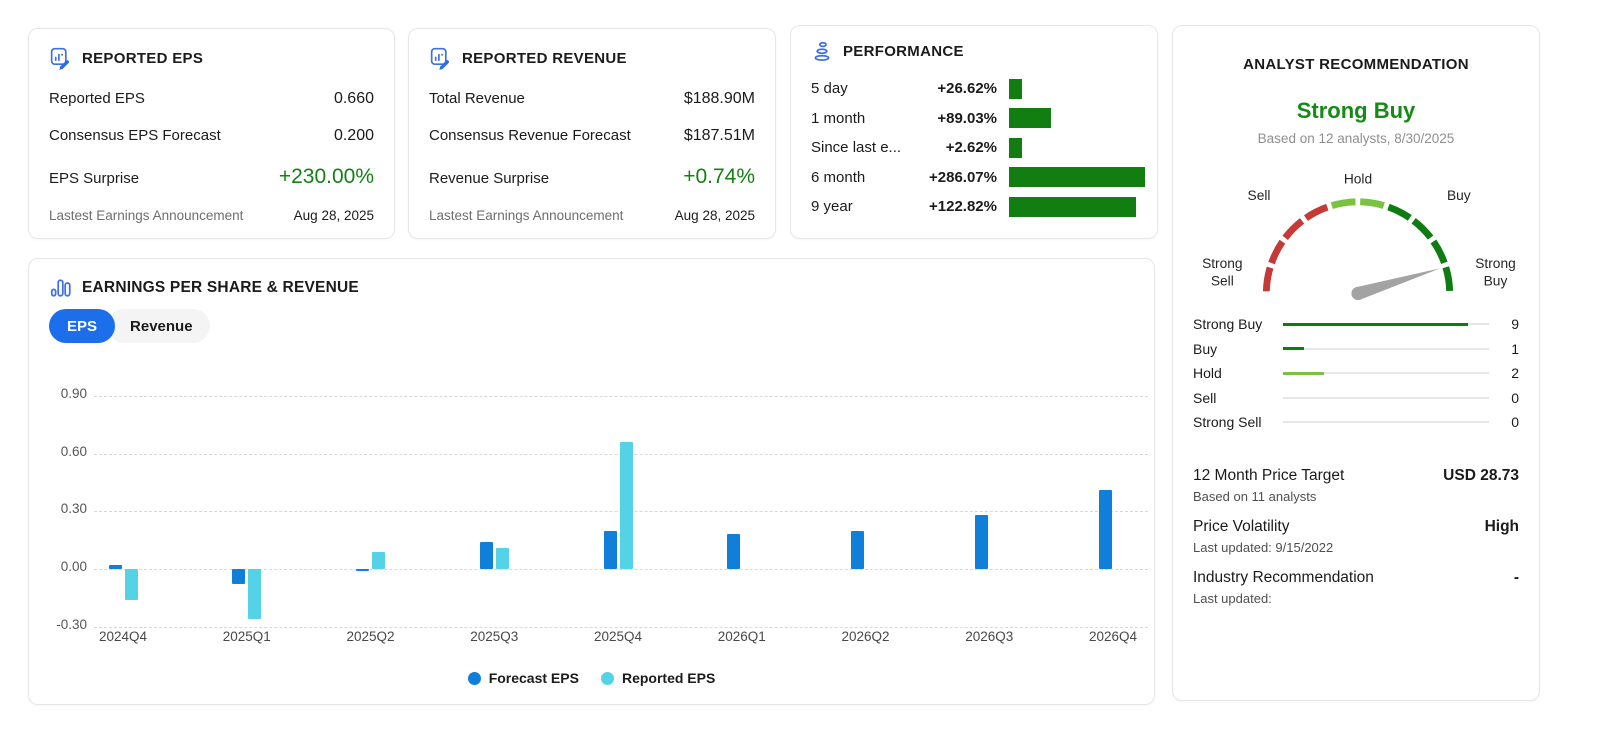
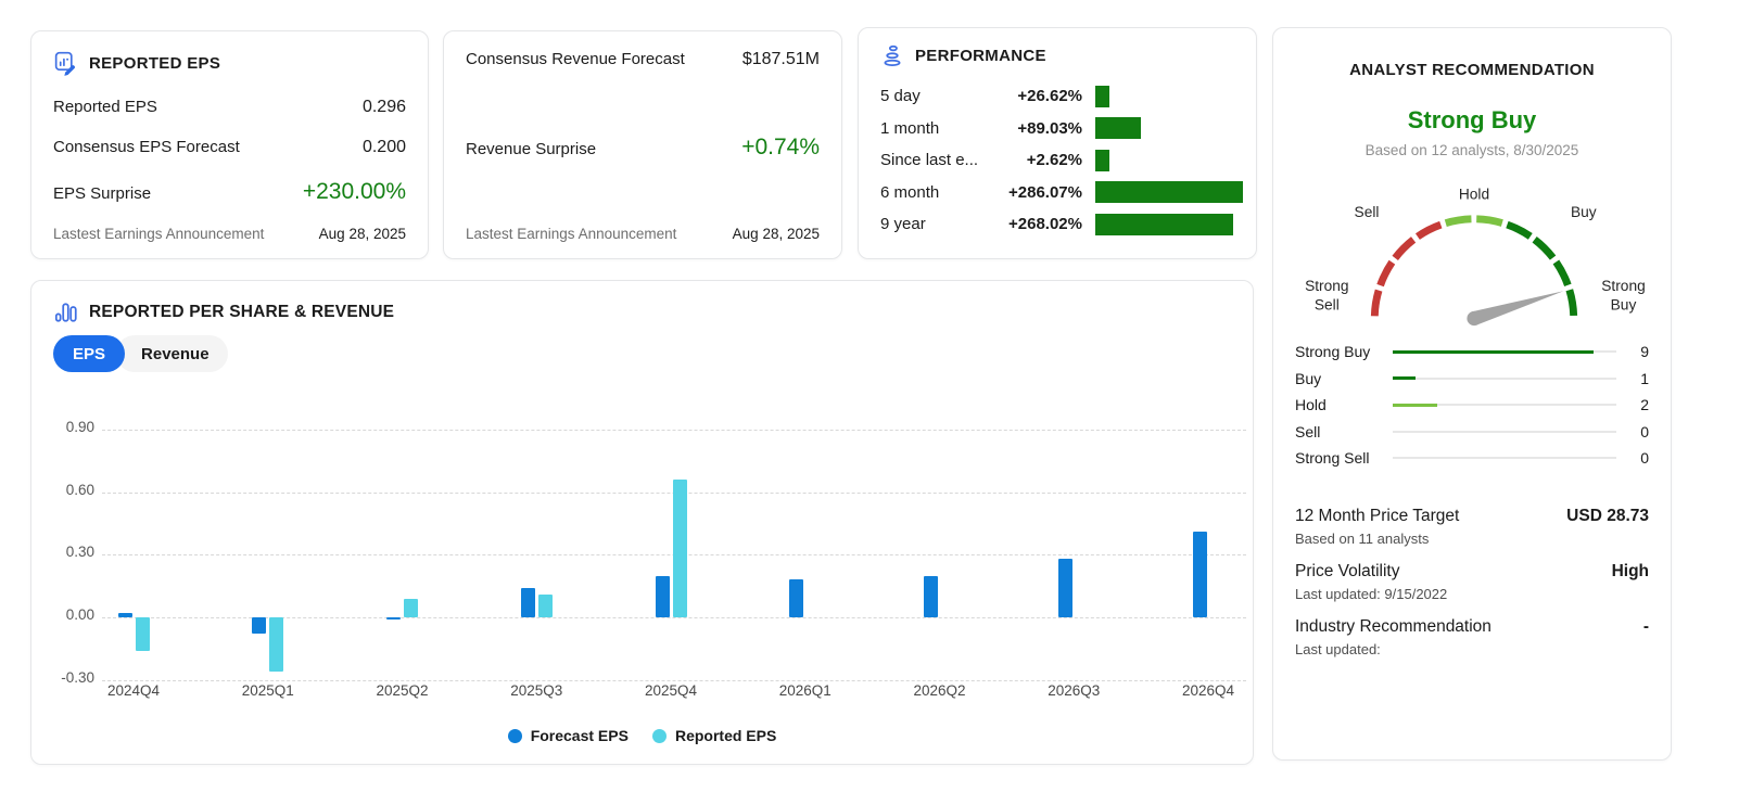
  REPORTED EPS
  Reported EPS
- 0.660
+ 0.296
  Consensus EPS Forecast
  0.200
  EPS Surprise
  +230.00%
  Lastest Earnings Announcement
  Aug 28, 2025
- REPORTED REVENUE
- Total Revenue
- $188.90M
  Consensus Revenue Forecast
  $187.51M
  Revenue Surprise
  +0.74%
  Lastest Earnings Announcement
  Aug 28, 2025
  PERFORMANCE
  5 day
  +26.62%
  1 month
  +89.03%
  Since last e...
  +2.62%
  6 month
  +286.07%
  9 year
- +122.82%
+ +268.02%
- EARNINGS PER SHARE & REVENUE
+ REPORTED PER SHARE & REVENUE
  EPS
  Revenue
  0.90
  0.60
  0.30
  0.00
  -0.30
  2024Q4
  2025Q1
  2025Q2
  2025Q3
  2025Q4
  2026Q1
  2026Q2
  2026Q3
  2026Q4
  Forecast EPS
  Reported EPS
  ANALYST RECOMMENDATION
  Strong Buy
  Based on 12 analysts, 8/30/2025
  Hold
  Sell
  Buy
  Strong
  Sell
  Strong
  Buy
  Strong Buy
  9
  Buy
  1
  Hold
  2
  Sell
  0
  Strong Sell
  0
  12 Month Price Target
  USD 28.73
  Based on 11 analysts
  Price Volatility
  High
  Last updated: 9/15/2022
  Industry Recommendation
  -
  Last updated:
